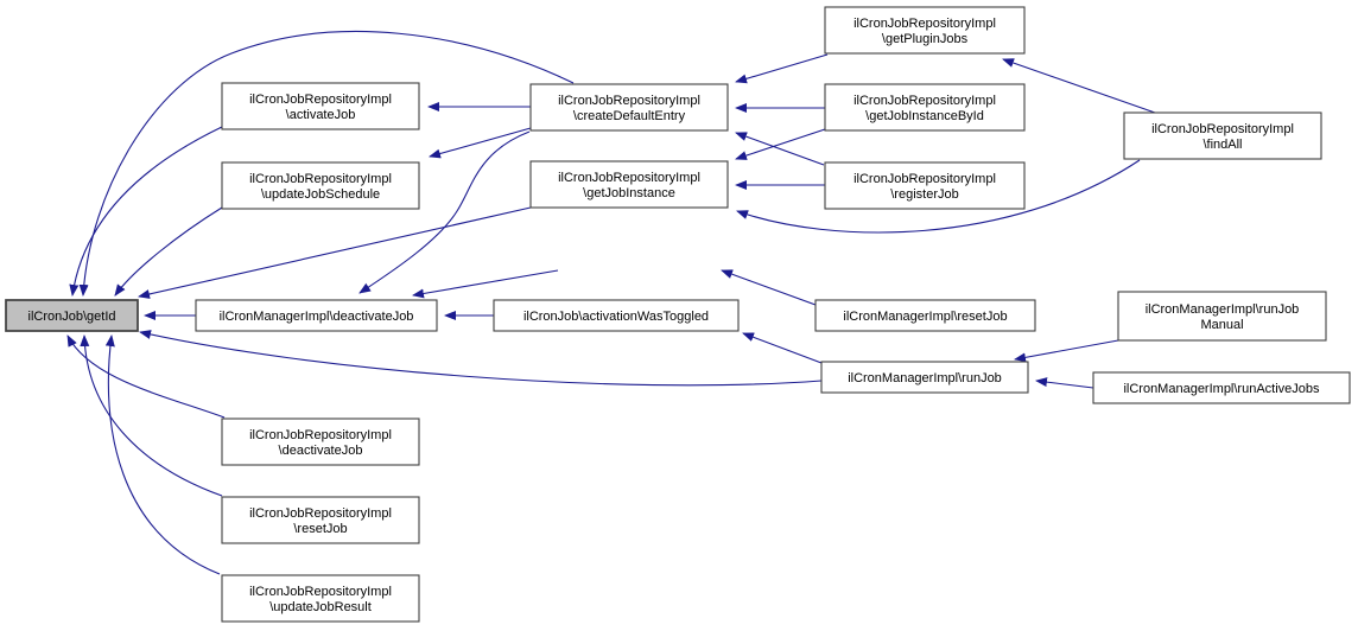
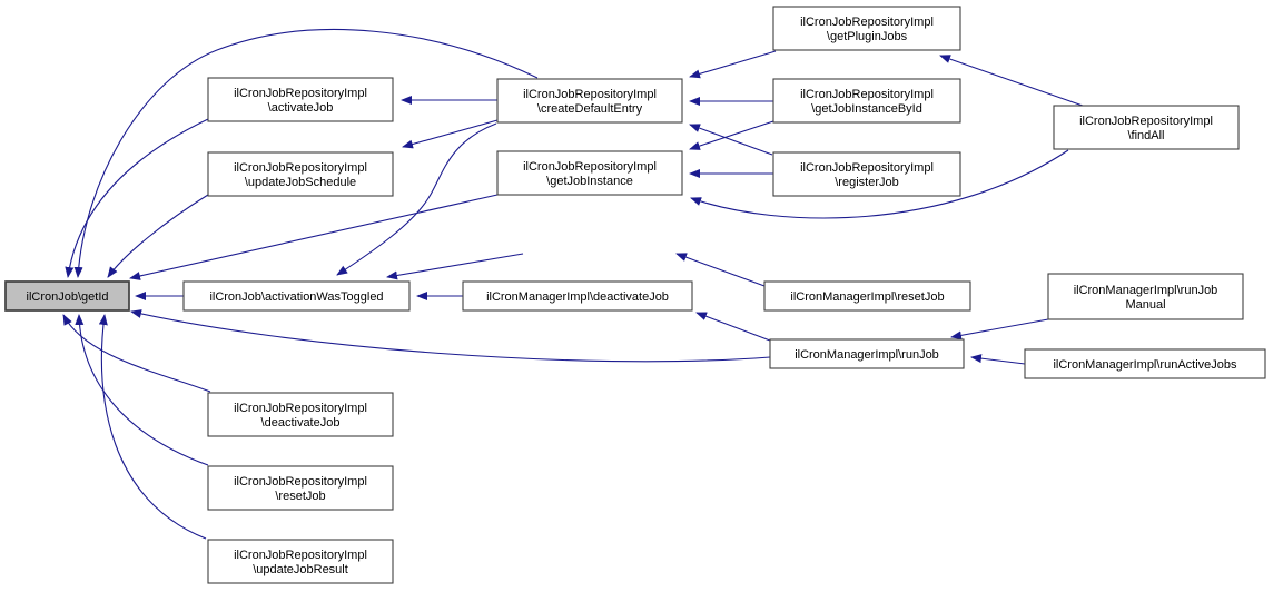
  ilCronJob\getId
  ilCronJobRepositoryImpl
  \activateJob
  ilCronJobRepositoryImpl
  \updateJobSchedule
- ilCronManagerImpl\deactivateJob
+ ilCronJob\activationWasToggled
  ilCronJobRepositoryImpl
  \deactivateJob
  ilCronJobRepositoryImpl
  \resetJob
  ilCronJobRepositoryImpl
  \updateJobResult
  ilCronJobRepositoryImpl
  \createDefaultEntry
  ilCronJobRepositoryImpl
  \getJobInstance
- ilCronJob\activationWasToggled
+ ilCronManagerImpl\deactivateJob
  ilCronJobRepositoryImpl
  \getPluginJobs
  ilCronJobRepositoryImpl
  \getJobInstanceById
  ilCronJobRepositoryImpl
  \registerJob
  ilCronManagerImpl\resetJob
  ilCronManagerImpl\runJob
  ilCronJobRepositoryImpl
  \findAll
  ilCronManagerImpl\runJob
  Manual
  ilCronManagerImpl\runActiveJobs
